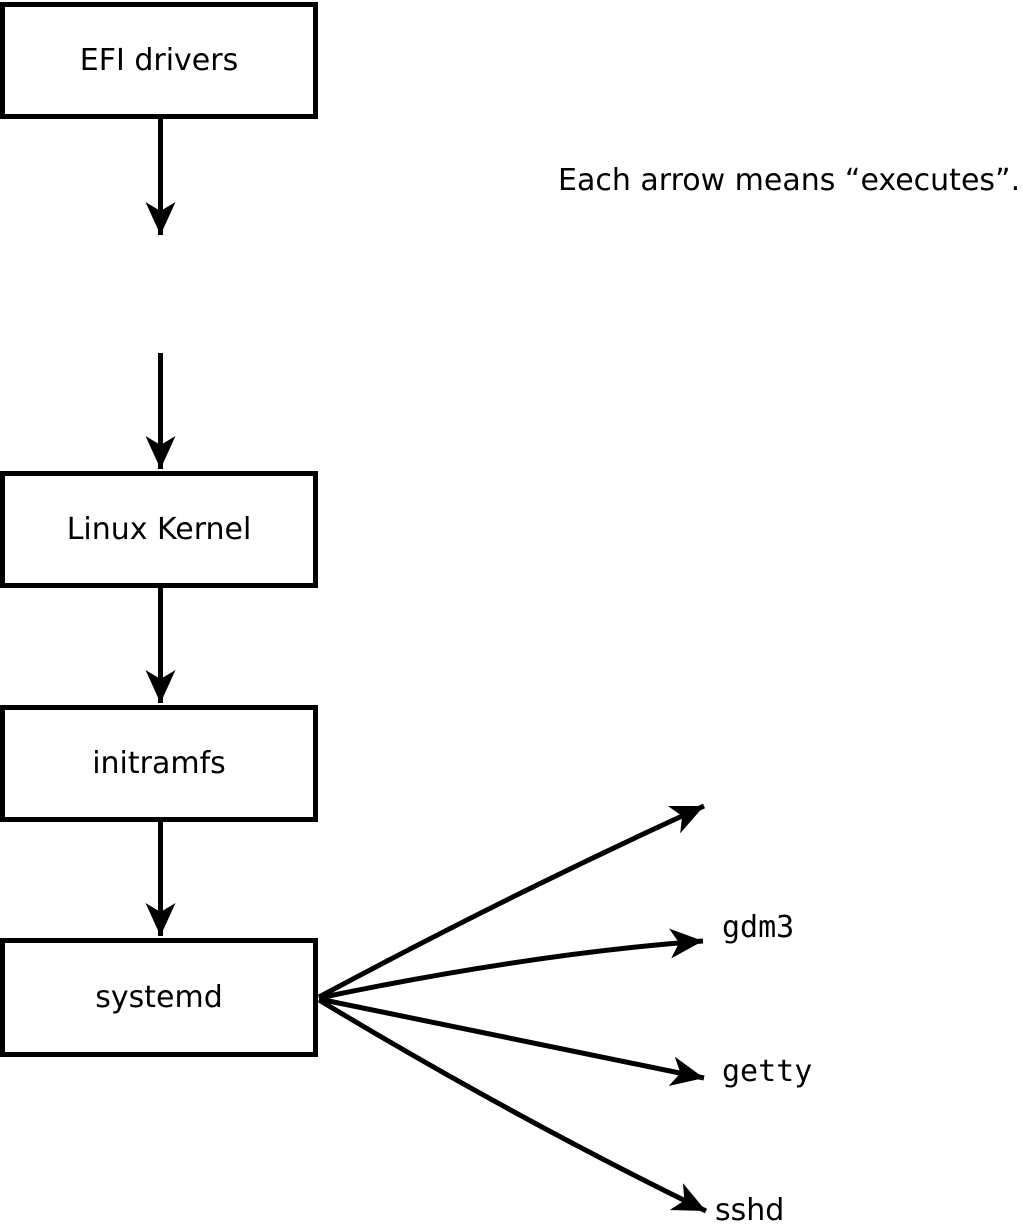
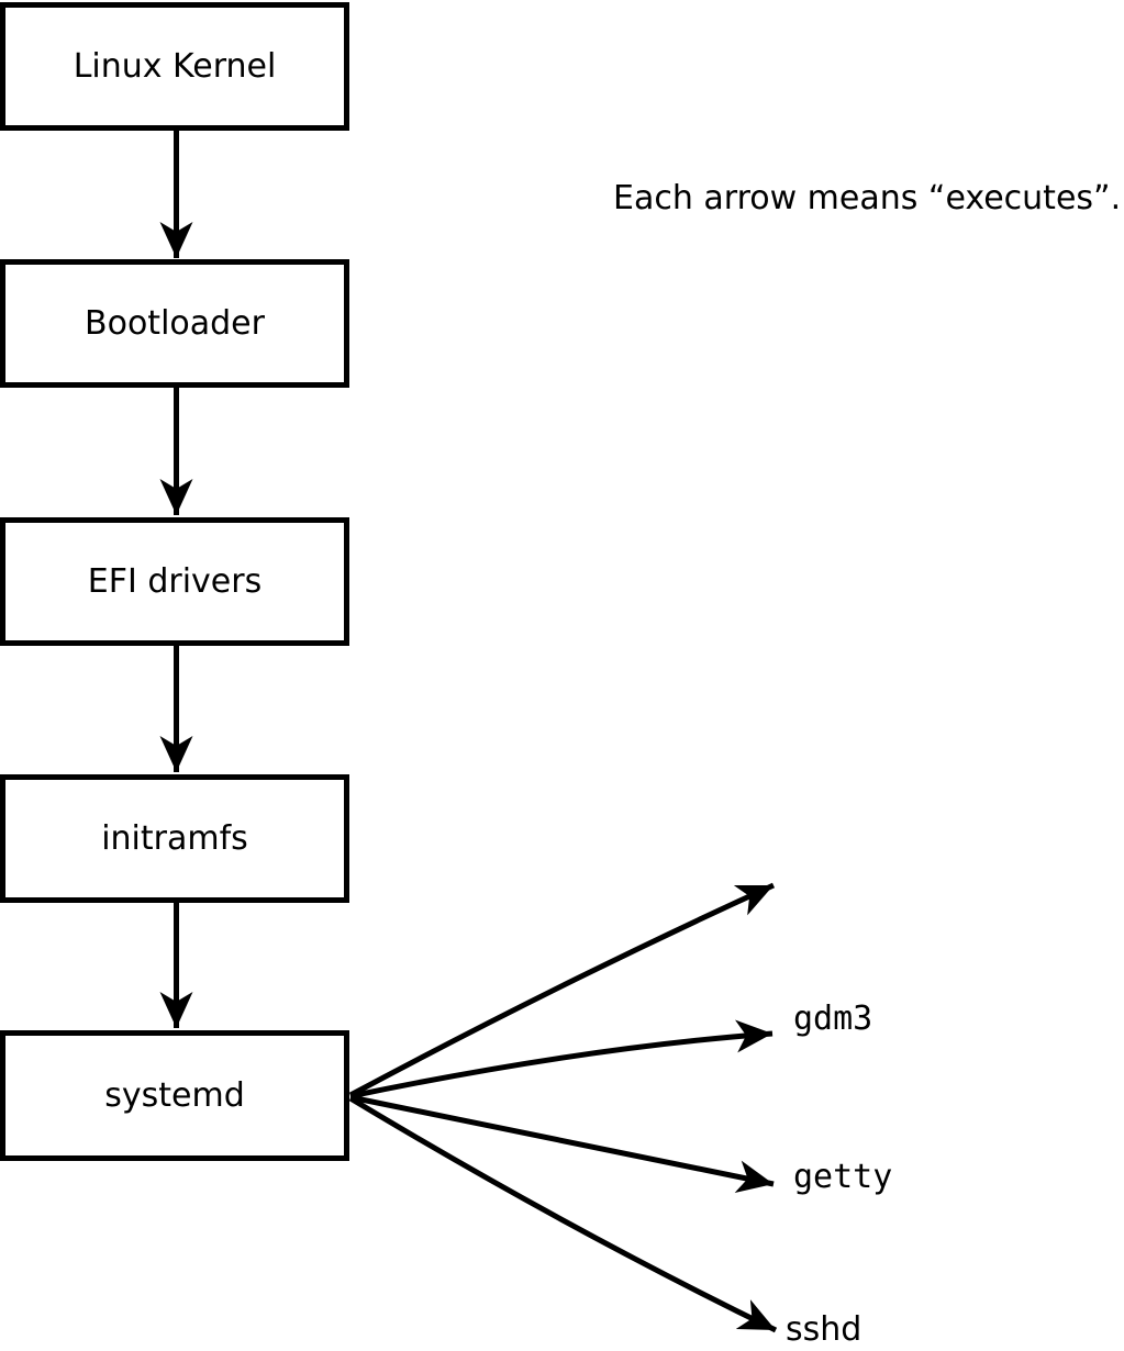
- EFI drivers
+ Linux Kernel
+ Bootloader
- Linux Kernel
+ EFI drivers
  initramfs
  systemd
  Each arrow means “executes”.
  gdm3
  getty
  sshd
